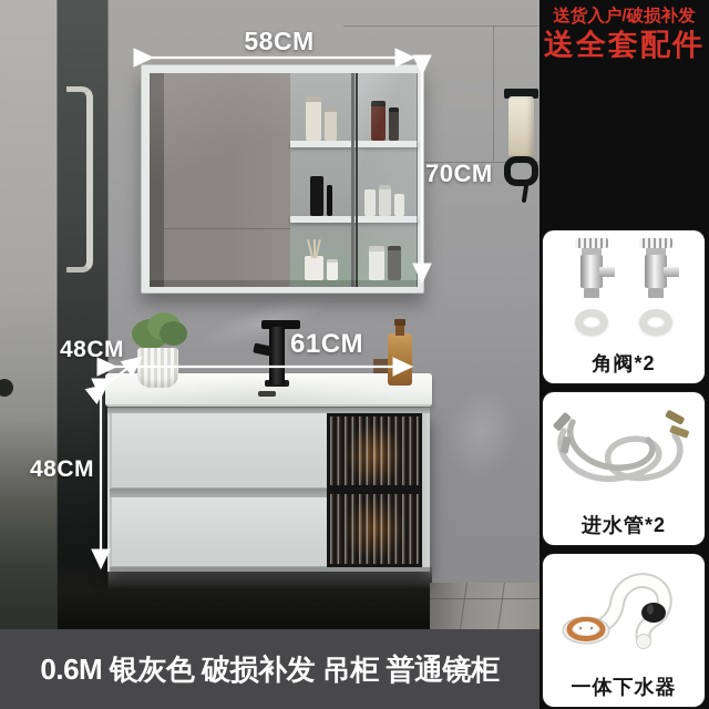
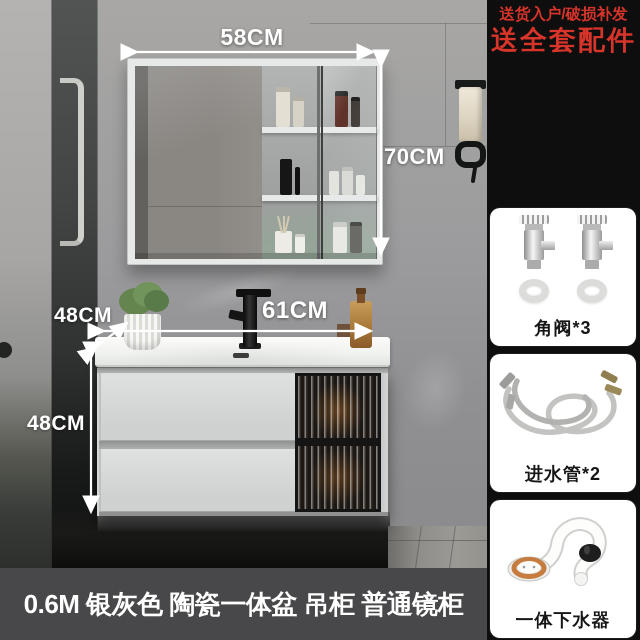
  58CM
  70CM
  48CM
  61CM
  48CM
- 0.6M 银灰色 破损补发 吊柜 普通镜柜
+ 0.6M 银灰色 陶瓷一体盆 吊柜 普通镜柜
  送货入户/破损补发
  送全套配件
- 角阀*2
+ 角阀*3
  进水管*2
  一体下水器
